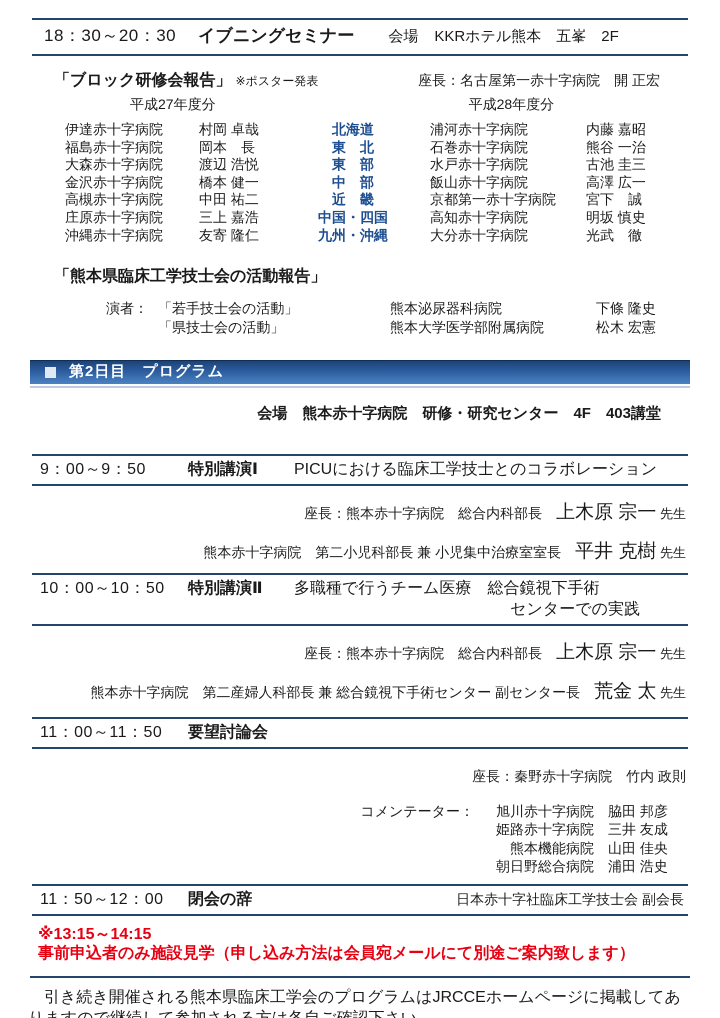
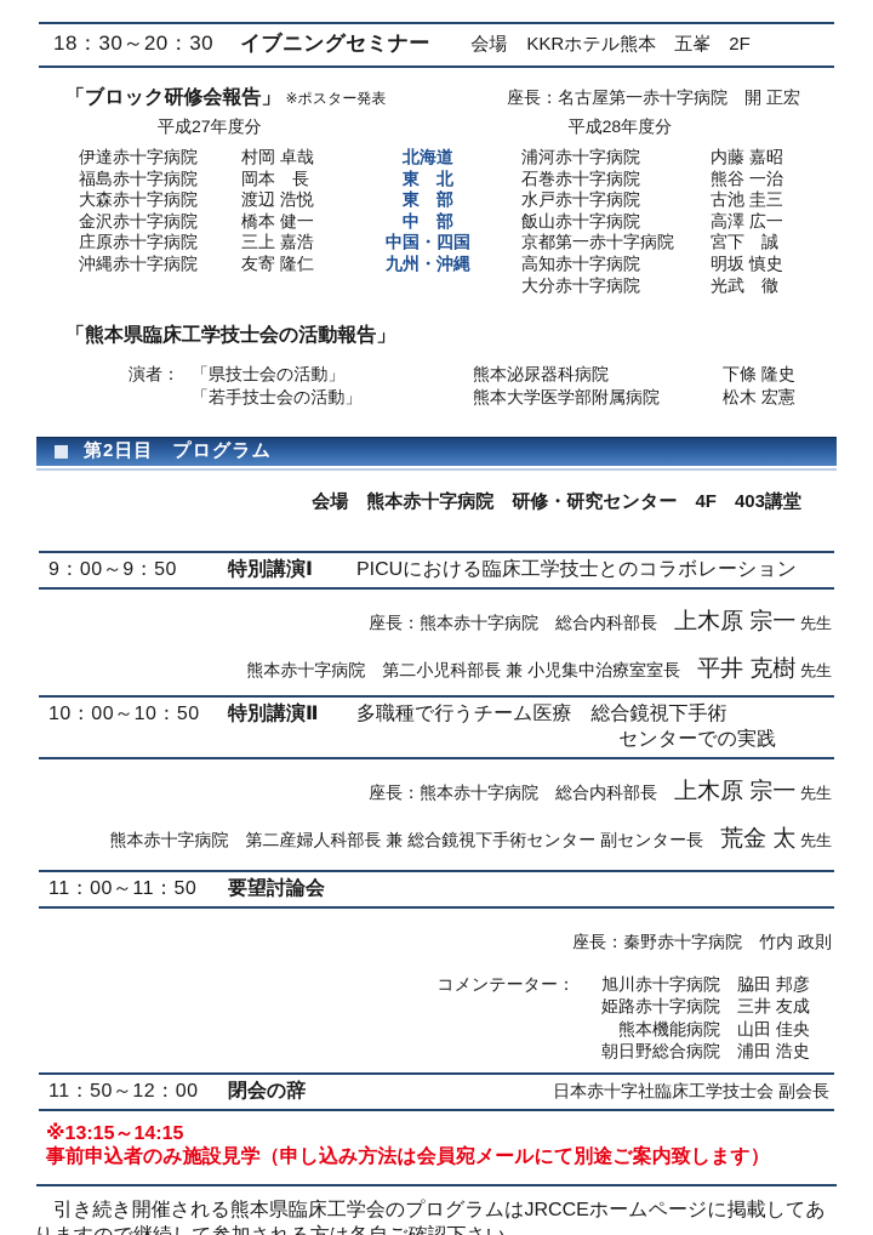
  18：30～20：30
  イブニングセミナー
  会場
  KKRホテル熊本 五峯 2F
  「ブロック研修会報告」
  ※ポスター発表
  座長：名古屋第一赤十字病院 開 正宏
  平成27年度分
  平成28年度分
  伊達赤十字病院
  村岡 卓哉
  北海道
  福島赤十字病院
  岡本 長
  東 北
  大森赤十字病院
  渡辺 浩悦
  東 部
  金沢赤十字病院
  橋本 健一
  中 部
- 高槻赤十字病院
- 中田 祐二
- 近 畿
  庄原赤十字病院
  三上 嘉浩
  中国・四国
  沖縄赤十字病院
  友寄 隆仁
  九州・沖縄
  浦河赤十字病院
  内藤 嘉昭
  石巻赤十字病院
  熊谷 一治
  水戸赤十字病院
  古池 圭三
  飯山赤十字病院
  高澤 広一
  京都第一赤十字病院
  宮下 誠
  高知赤十字病院
  明坂 慎史
  大分赤十字病院
  光武 徹
  「熊本県臨床工学技士会の活動報告」
  演者：
- 「若手技士会の活動」
+ 「県技士会の活動」
  熊本泌尿器科病院
  下條 隆史
- 「県技士会の活動」
+ 「若手技士会の活動」
  熊本大学医学部附属病院
  松木 宏憲
  第2日目 プログラム
  会場 熊本赤十字病院 研修・研究センター 4F 403講堂
  9：00～9：50
  特別講演Ⅰ
  PICUにおける臨床工学技士とのコラボレーション
  座長：熊本赤十字病院 総合内科部長 上木原 宗一 先生
  熊本赤十字病院 第二小児科部長 兼 小児集中治療室室長 平井 克樹 先生
  10：00～10：50
  特別講演Ⅱ
  多職種で行うチーム医療 総合鏡視下手術
  センターでの実践
  座長：熊本赤十字病院 総合内科部長 上木原 宗一 先生
  熊本赤十字病院 第二産婦人科部長 兼 総合鏡視下手術センター 副センター長 荒金 太 先生
  11：00～11：50
  要望討論会
  座長：秦野赤十字病院 竹内 政則
  コメンテーター：
  旭川赤十字病院
  脇田 邦彦
  姫路赤十字病院
  三井 友成
  熊本機能病院
  山田 佳央
  朝日野総合病院
  浦田 浩史
  11：50～12：00
  閉会の辞
  日本赤十字社臨床工学技士会 副会長
  ※13:15～14:15
  事前申込者のみ施設見学（申し込み方法は会員宛メールにて別途ご案内致します）
